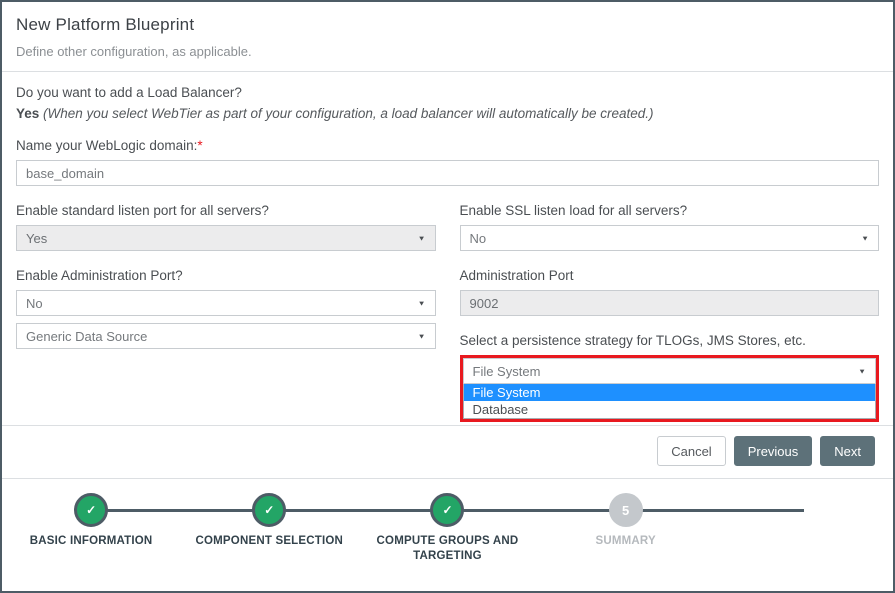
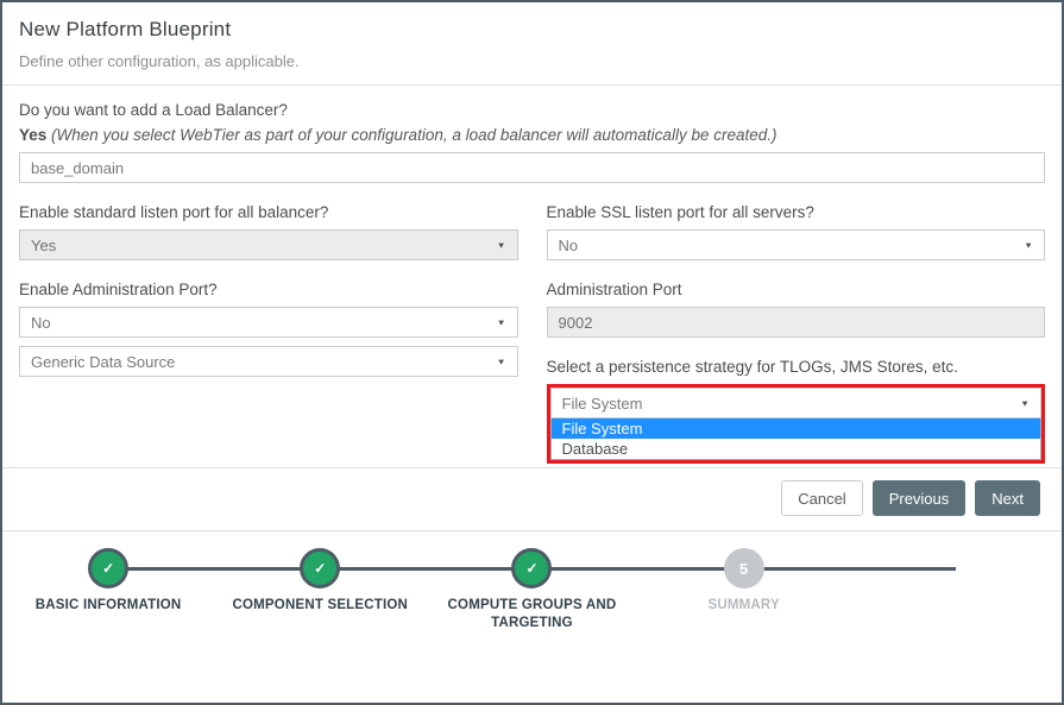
  New Platform Blueprint
  Define other configuration, as applicable.
  Do you want to add a Load Balancer?
  Yes (When you select WebTier as part of your configuration, a load balancer will automatically be created.)
- Name your WebLogic domain:*
  base_domain
- Enable standard listen port for all servers?
+ Enable standard listen port for all balancer?
  Yes
- Enable SSL listen load for all servers?
+ Enable SSL listen port for all servers?
  No
  Enable Administration Port?
  No
  Administration Port
  9002
  Generic Data Source
  Select a persistence strategy for TLOGs, JMS Stores, etc.
  File System
  File System
  Database
  Cancel
  Previous
  Next
  ✓
  BASIC INFORMATION
  ✓
  COMPONENT SELECTION
  ✓
  COMPUTE GROUPS AND TARGETING
  5
  SUMMARY
